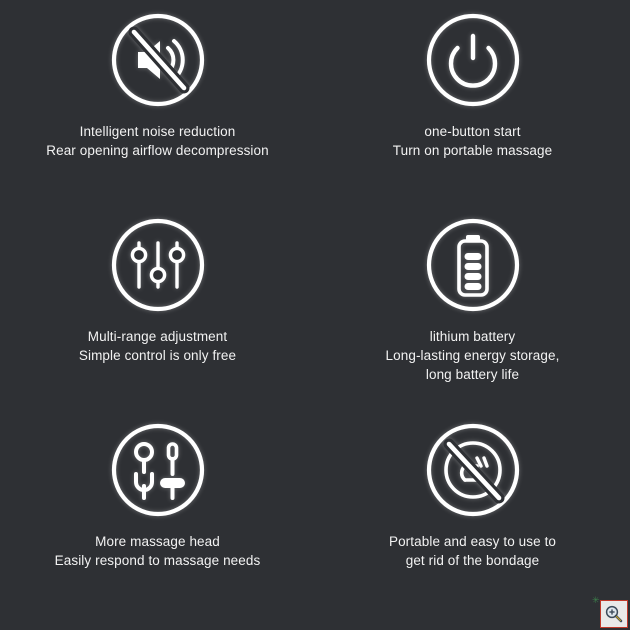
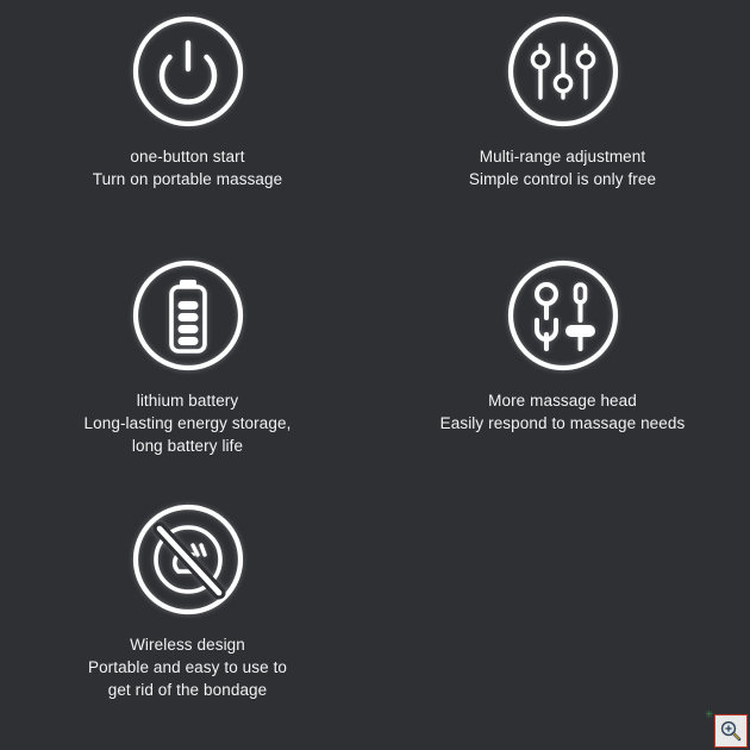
- Intelligent noise reduction
- Rear opening airflow decompression
  one-button start
  Turn on portable massage
  Multi-range adjustment
  Simple control is only free
  lithium battery
  Long-lasting energy storage,
  long battery life
  More massage head
  Easily respond to massage needs
+ Wireless design
  Portable and easy to use to
  get rid of the bondage
  ✳
